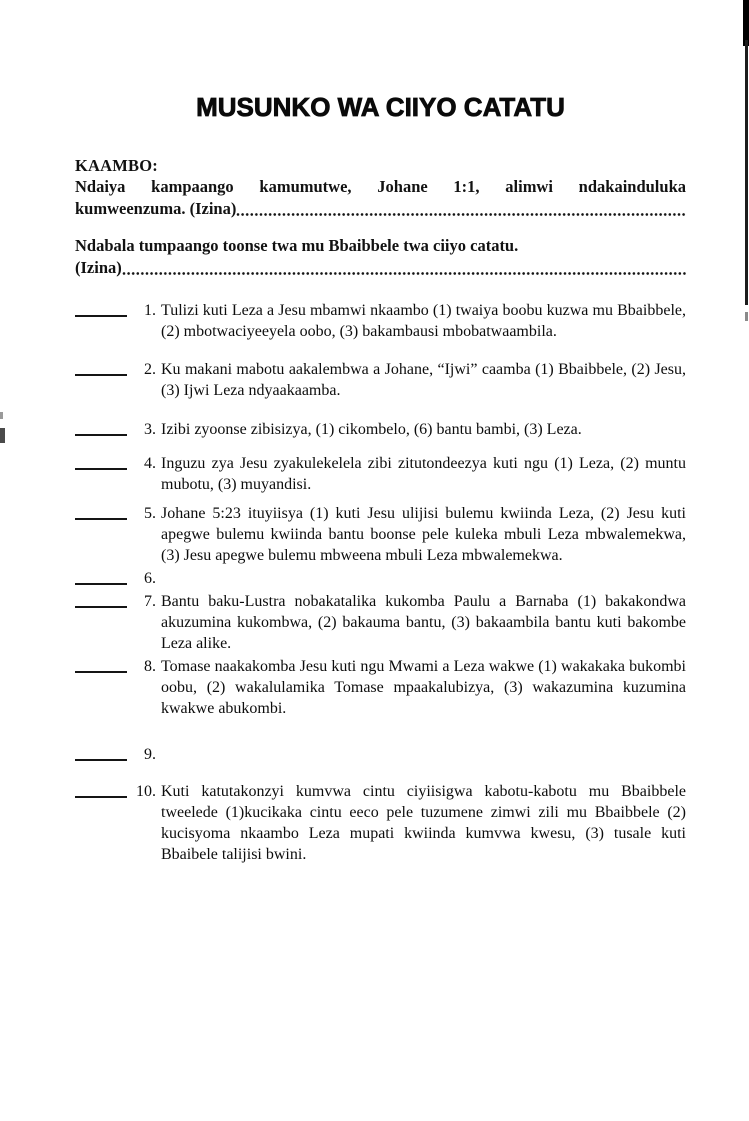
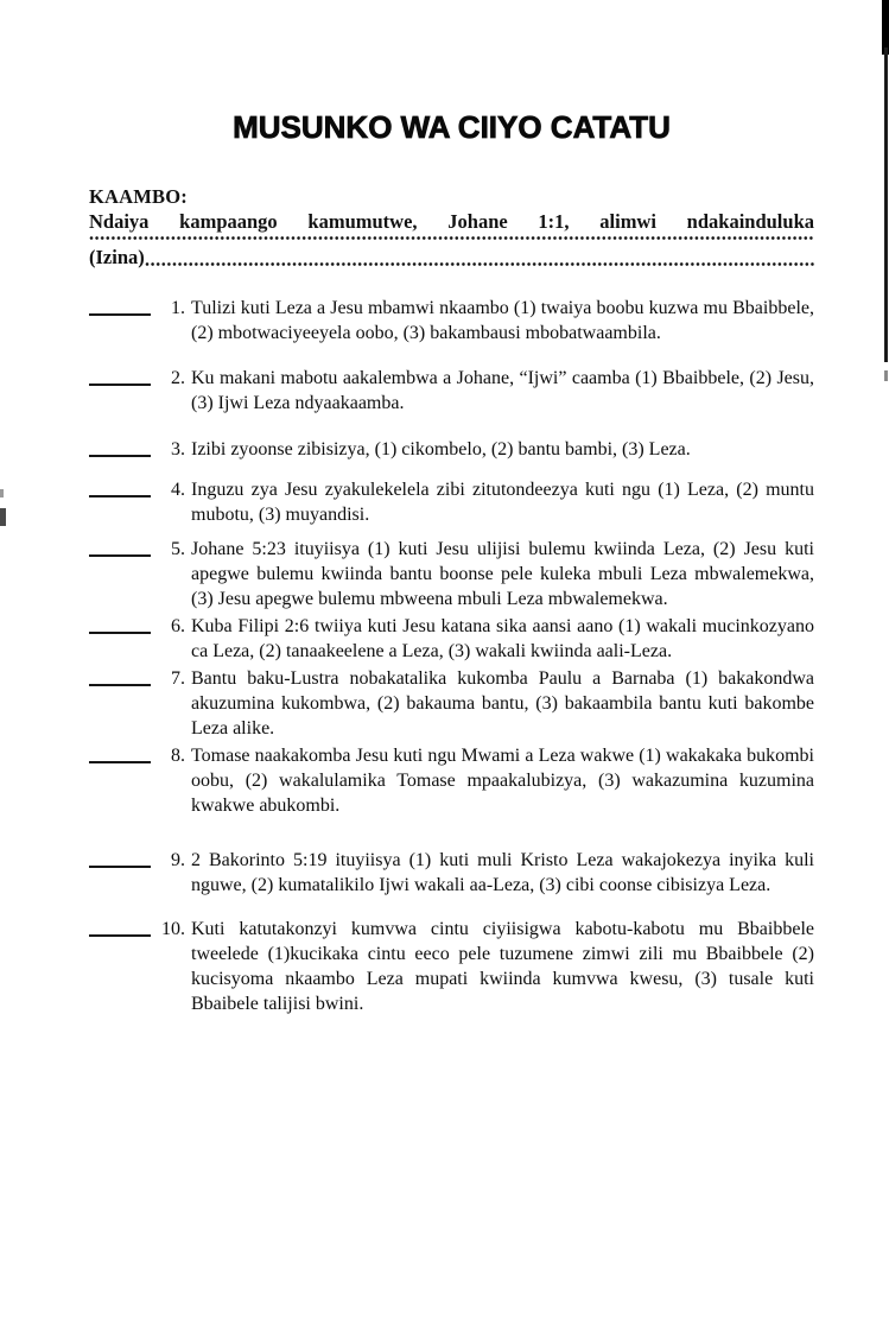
  MUSUNKO WA CIIYO CATATU
  KAAMBO:
  Ndaiya kampaango kamumutwe, Johane 1:1, alimwi ndakainduluka
- kumweenzuma. (Izina)
- Ndabala tumpaango toonse twa mu Bbaibbele twa ciiyo catatu.
  (Izina)
  1.
  Tulizi kuti Leza a Jesu mbamwi nkaambo (1) twaiya boobu kuzwa mu Bbaibbele, (2) mbotwaciyeeyela oobo, (3) bakambausi mbobatwaambila.
  2.
  Ku makani mabotu aakalembwa a Johane, “Ijwi” caamba (1) Bbaibbele, (2) Jesu, (3) Ijwi Leza ndyaakaamba.
  3.
- Izibi zyoonse zibisizya, (1) cikombelo, (6) bantu bambi, (3) Leza.
+ Izibi zyoonse zibisizya, (1) cikombelo, (2) bantu bambi, (3) Leza.
  4.
  Inguzu zya Jesu zyakulekelela zibi zitutondeezya kuti ngu (1) Leza, (2) muntu mubotu, (3) muyandisi.
  5.
  Johane 5:23 ituyiisya (1) kuti Jesu ulijisi bulemu kwiinda Leza, (2) Jesu kuti apegwe bulemu kwiinda bantu boonse pele kuleka mbuli Leza mbwalemekwa, (3) Jesu apegwe bulemu mbweena mbuli Leza mbwalemekwa.
  6.
+ Kuba Filipi 2:6 twiiya kuti Jesu katana sika aansi aano (1) wakali mucinkozyano ca Leza, (2) tanaakeelene a Leza, (3) wakali kwiinda aali-Leza.
  7.
  Bantu baku-Lustra nobakatalika kukomba Paulu a Barnaba (1) bakakondwa akuzumina kukombwa, (2) bakauma bantu, (3) bakaambila bantu kuti bakombe Leza alike.
  8.
  Tomase naakakomba Jesu kuti ngu Mwami a Leza wakwe (1) wakakaka bukombi oobu, (2) wakalulamika Tomase mpaakalubizya, (3) wakazumina kuzumina kwakwe abukombi.
  9.
+ 2 Bakorinto 5:19 ituyiisya (1) kuti muli Kristo Leza wakajokezya inyika kuli nguwe, (2) kumatalikilo Ijwi wakali aa-Leza, (3) cibi coonse cibisizya Leza.
  10.
  Kuti katutakonzyi kumvwa cintu ciyiisigwa kabotu-kabotu mu Bbaibbele tweelede (1)kucikaka cintu eeco pele tuzumene zimwi zili mu Bbaibbele (2) kucisyoma nkaambo Leza mupati kwiinda kumvwa kwesu, (3) tusale kuti Bbaibele talijisi bwini.
